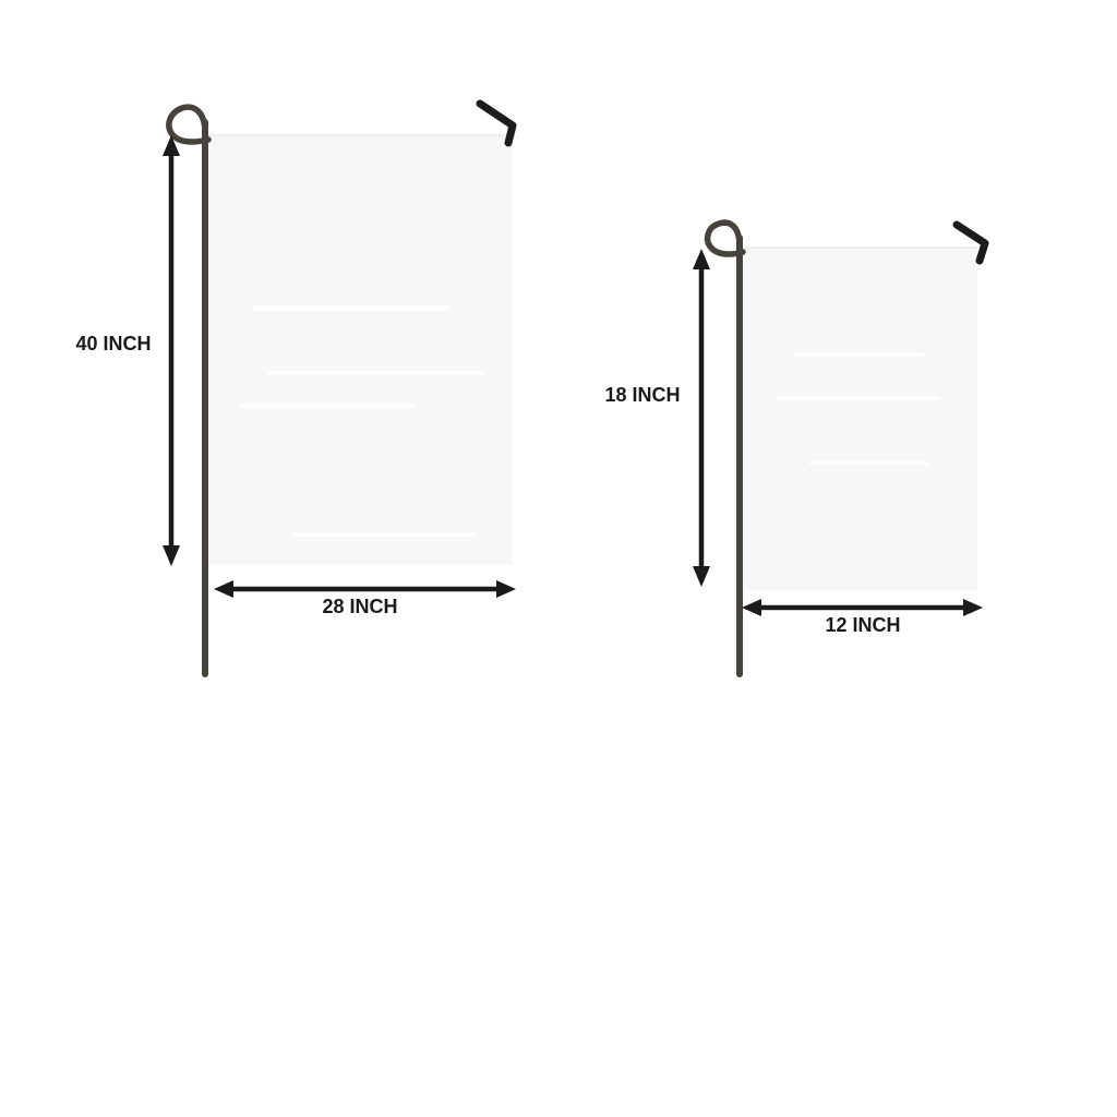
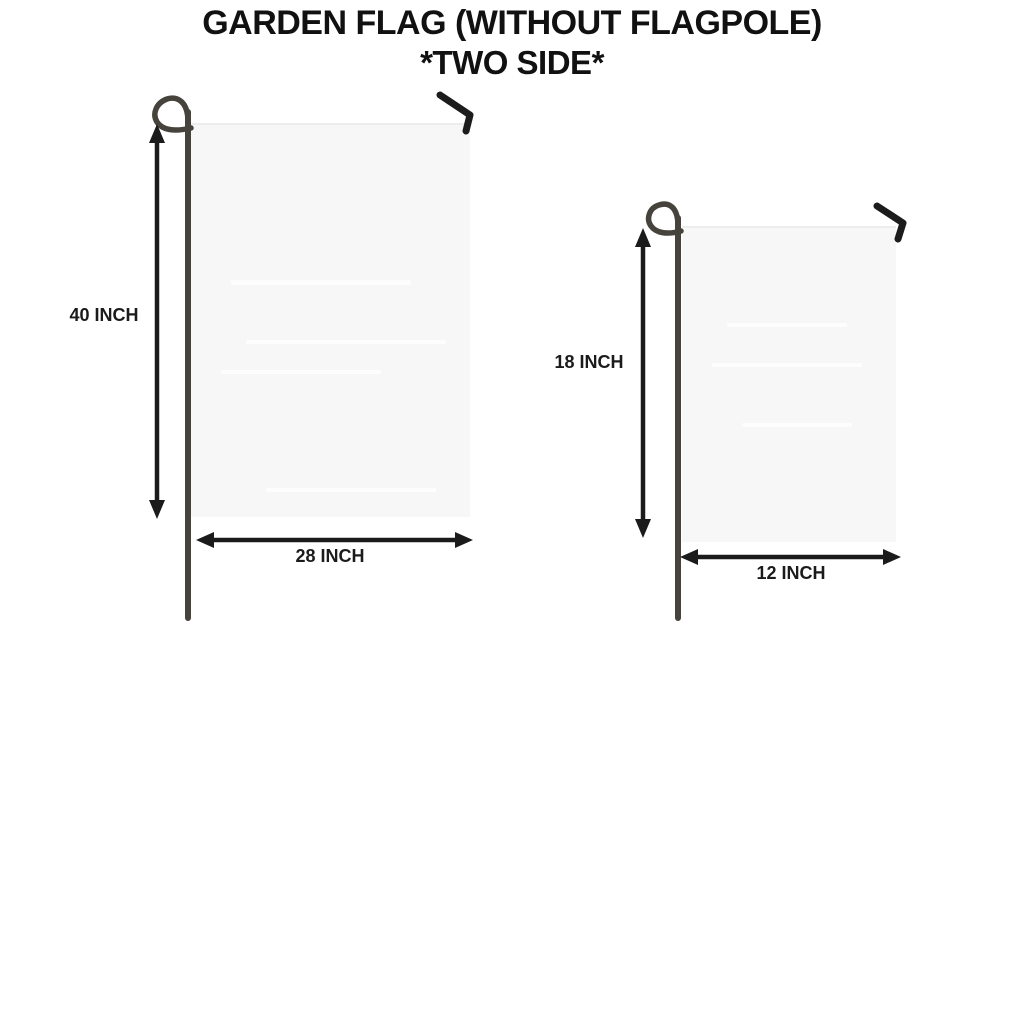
+ GARDEN FLAG (WITHOUT FLAGPOLE)
+ *TWO SIDE*
  40 INCH
  28 INCH
  18 INCH
  12 INCH
